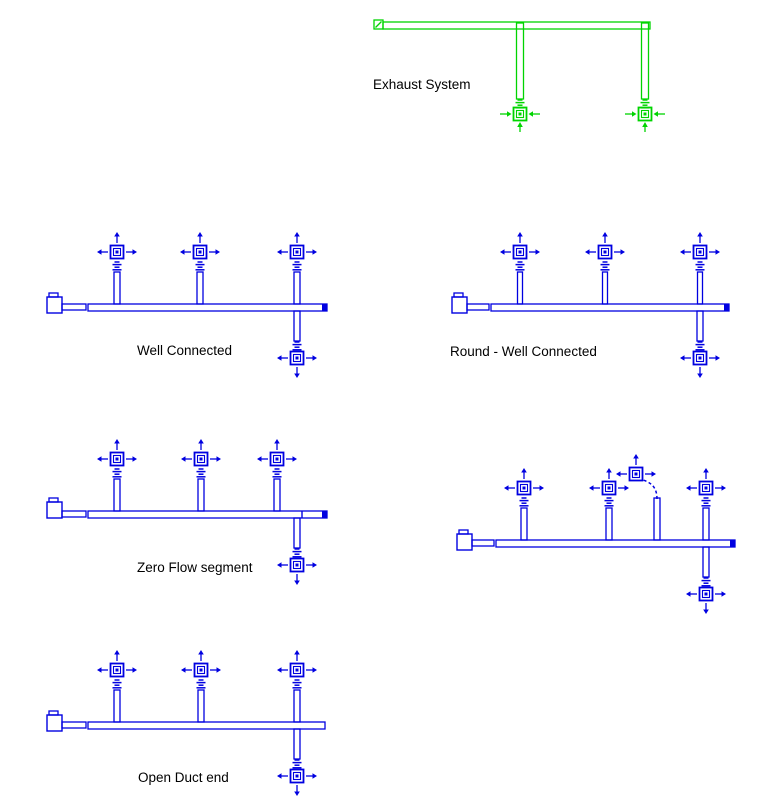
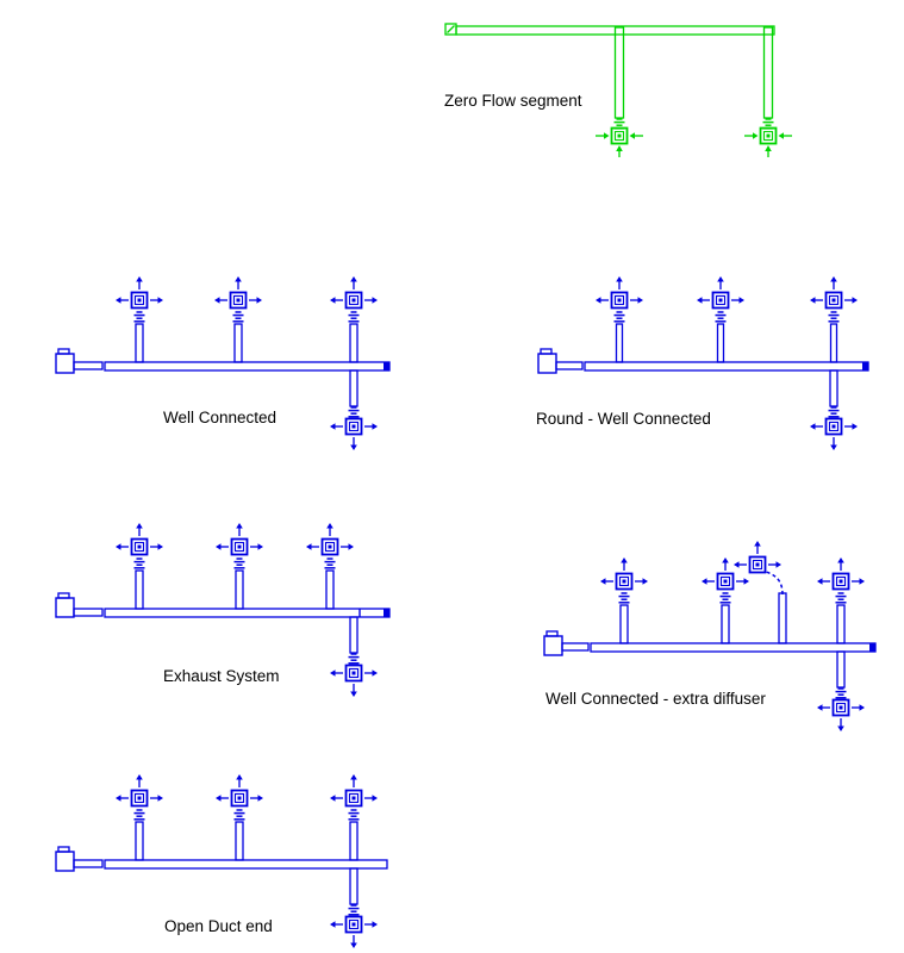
- Exhaust System
+ Zero Flow segment
  Well Connected
  Round - Well Connected
- Zero Flow segment
+ Exhaust System
+ Well Connected - extra diffuser
  Open Duct end
